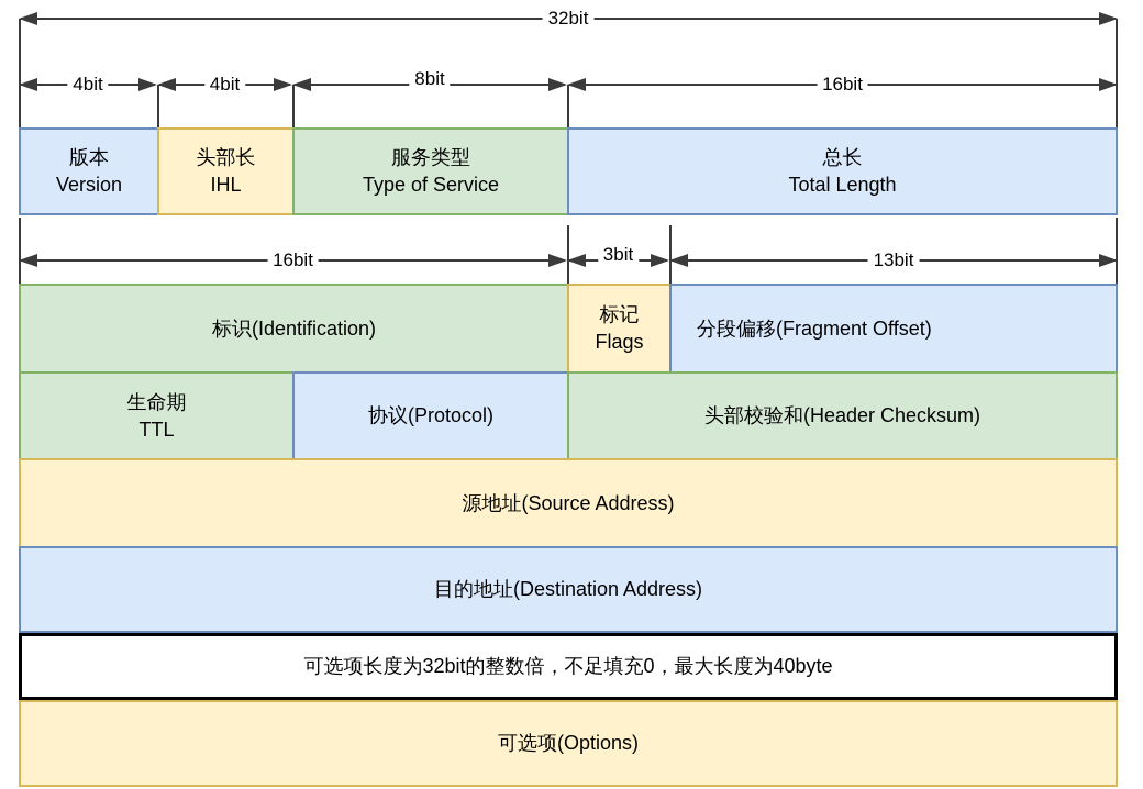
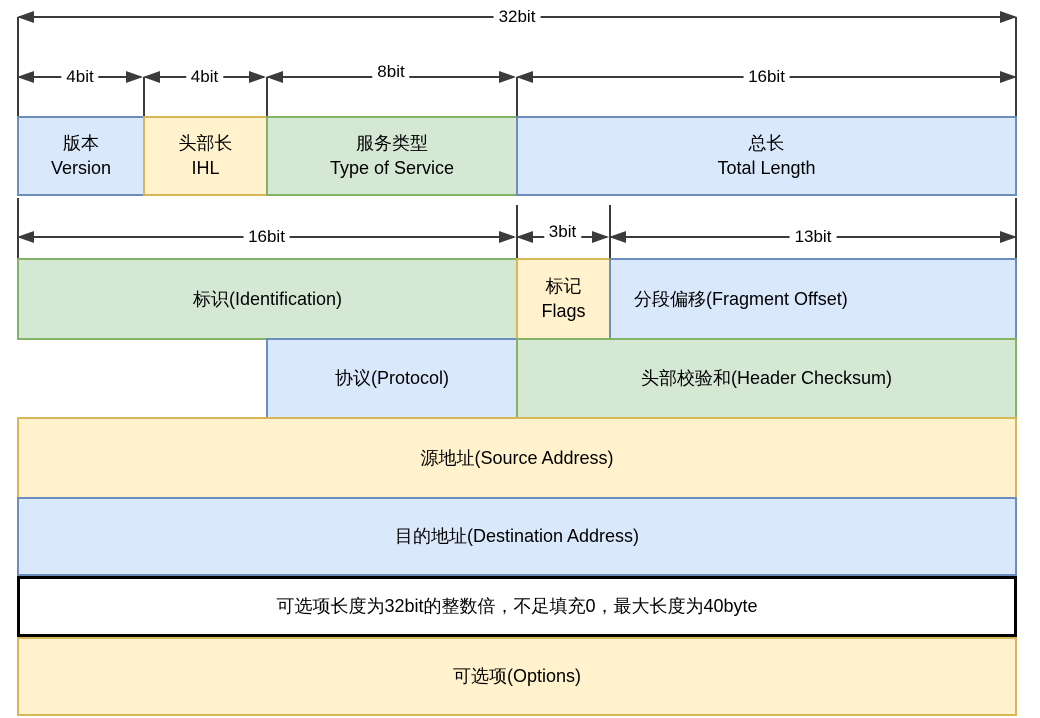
  32bit
  4bit
  4bit
  8bit
  16bit
  版本
  Version
  头部长
  IHL
  服务类型
  Type of Service
  总长
  Total Length
  16bit
  3bit
  13bit
  标识(Identification)
  标记
  Flags
  分段偏移(Fragment Offset)
- 生命期
- TTL
  协议(Protocol)
  头部校验和(Header Checksum)
  源地址(Source Address)
  目的地址(Destination Address)
  可选项长度为32bit的整数倍，不足填充0，最大长度为40byte
  可选项(Options)
